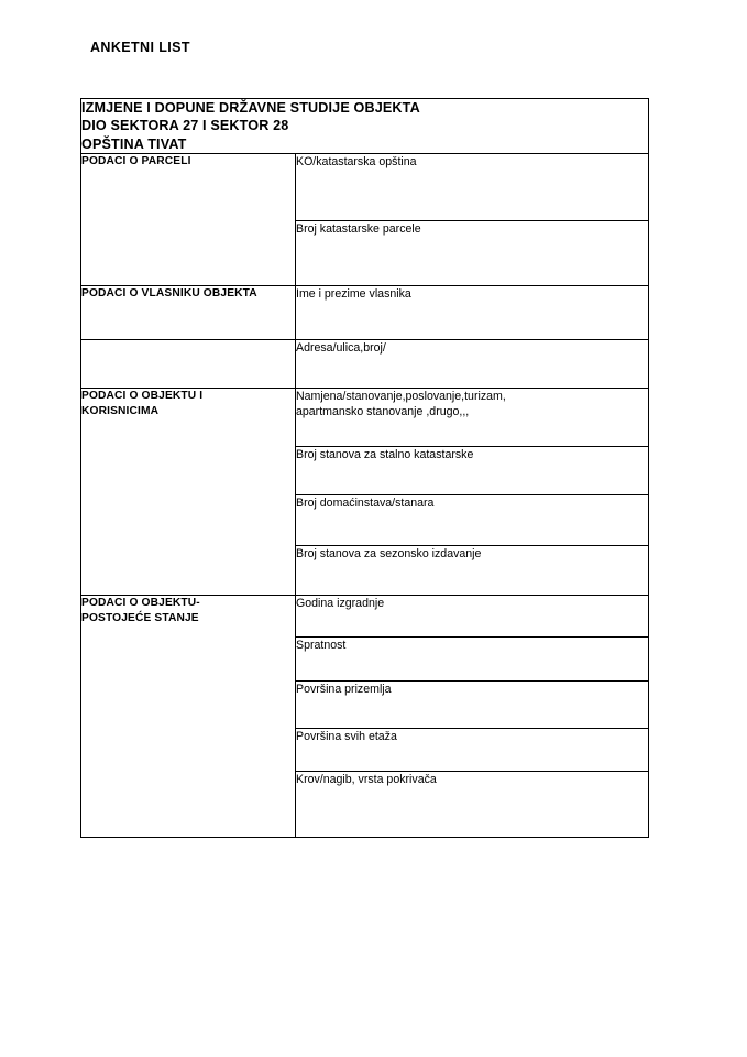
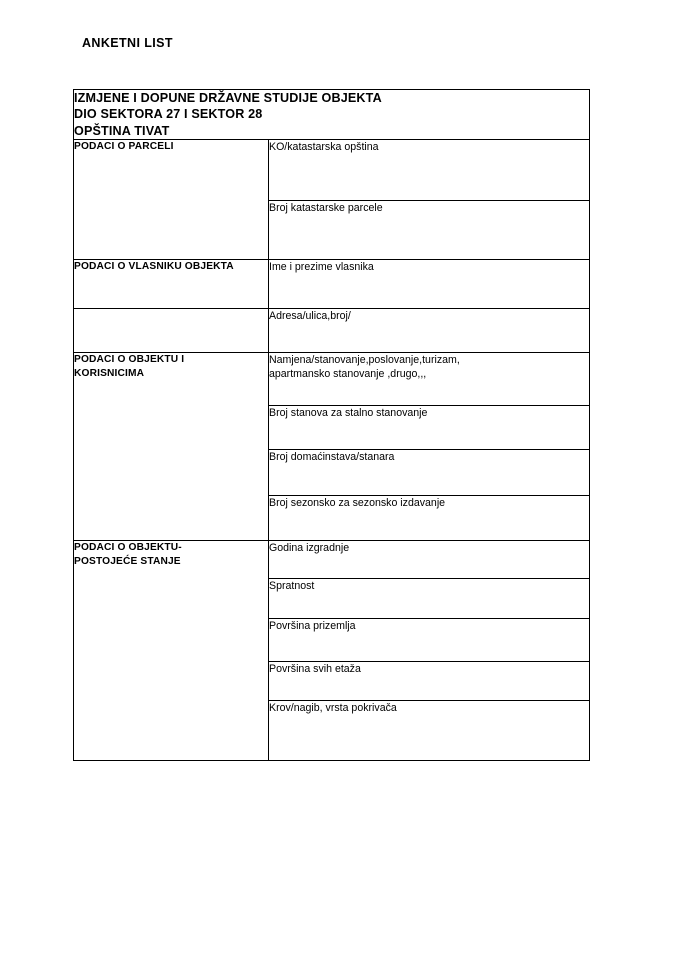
  ANKETNI LIST
  IZMJENE I DOPUNE DRŽAVNE STUDIJE OBJEKTA DIO SEKTORA 27 I SEKTOR 28 OPŠTINA TIVAT
  PODACI O PARCELI	KO/katastarska opština
  Broj katastarske parcele
  PODACI O VLASNIKU OBJEKTA	Ime i prezime vlasnika
  	Adresa/ulica,broj/
  PODACI O OBJEKTU I KORISNICIMA	Namjena/stanovanje,poslovanje,turizam, apartmansko stanovanje ,drugo,,,
- Broj stanova za stalno katastarske
+ Broj stanova za stalno stanovanje
  Broj domaćinstava/stanara
- Broj stanova za sezonsko izdavanje
+ Broj sezonsko za sezonsko izdavanje
  PODACI O OBJEKTU- POSTOJEĆE STANJE	Godina izgradnje
  Spratnost
  Površina prizemlja
  Površina svih etaža
  Krov/nagib, vrsta pokrivača
